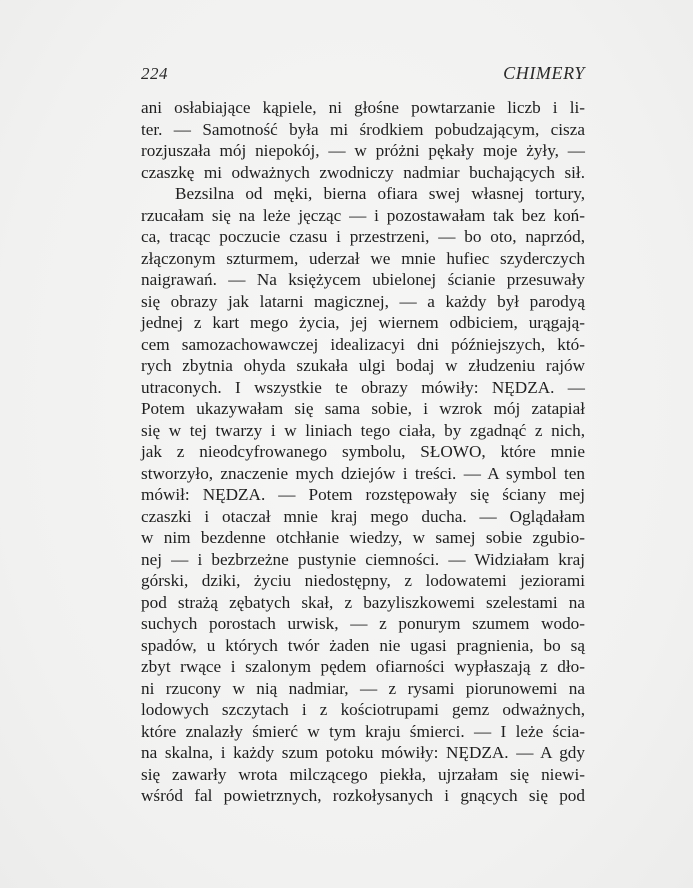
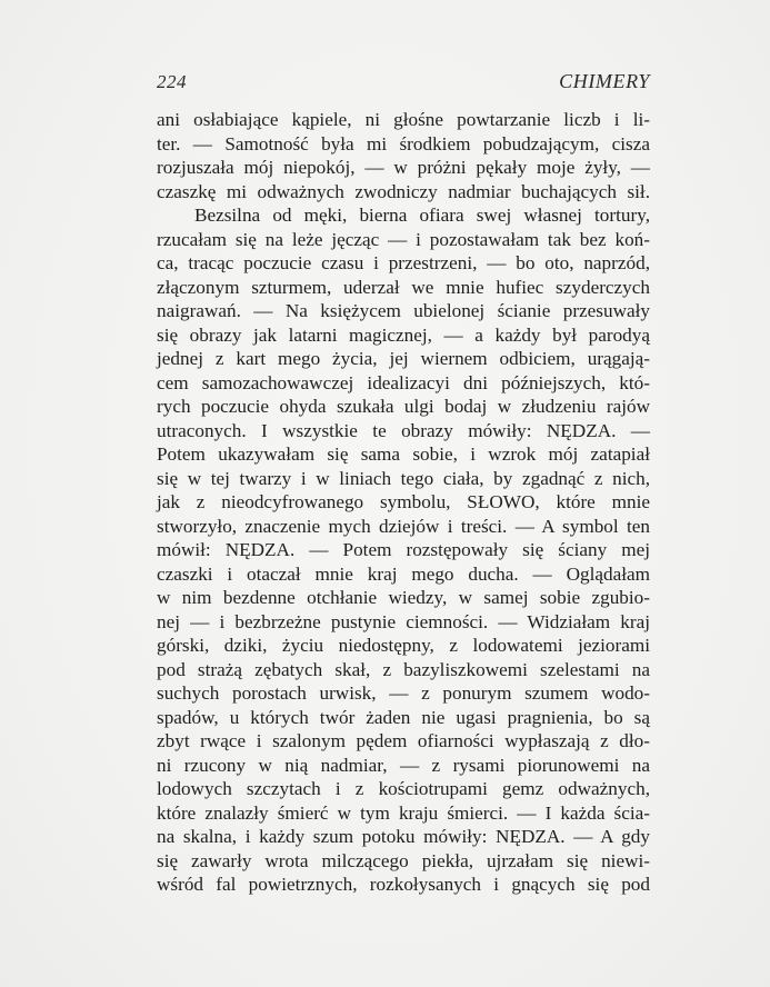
  224
  CHIMERY
  ani osłabiające kąpiele, ni głośne powtarzanie liczb i li-
  ter. — Samotność była mi środkiem pobudzającym, cisza
  rozjuszała mój niepokój, — w próżni pękały moje żyły, —
  czaszkę mi odważnych zwodniczy nadmiar buchających sił.
  Bezsilna od męki, bierna ofiara swej własnej tortury,
  rzucałam się na leże jęcząc — i pozostawałam tak bez koń-
  ca, tracąc poczucie czasu i przestrzeni, — bo oto, naprzód,
  złączonym szturmem, uderzał we mnie hufiec szyderczych
  naigrawań. — Na księżycem ubielonej ścianie przesuwały
  się obrazy jak latarni magicznej, — a każdy był parodyą
  jednej z kart mego życia, jej wiernem odbiciem, urągają-
  cem samozachowawczej idealizacyi dni późniejszych, któ-
- rych zbytnia ohyda szukała ulgi bodaj w złudzeniu rajów
+ rych poczucie ohyda szukała ulgi bodaj w złudzeniu rajów
  utraconych. I wszystkie te obrazy mówiły: NĘDZA. —
  Potem ukazywałam się sama sobie, i wzrok mój zatapiał
  się w tej twarzy i w liniach tego ciała, by zgadnąć z nich,
  jak z nieodcyfrowanego symbolu, SŁOWO, które mnie
  stworzyło, znaczenie mych dziejów i treści. — A symbol ten
  mówił: NĘDZA. — Potem rozstępowały się ściany mej
  czaszki i otaczał mnie kraj mego ducha. — Oglądałam
  w nim bezdenne otchłanie wiedzy, w samej sobie zgubio-
  nej — i bezbrzeżne pustynie ciemności. — Widziałam kraj
  górski, dziki, życiu niedostępny, z lodowatemi jeziorami
  pod strażą zębatych skał, z bazyliszkowemi szelestami na
  suchych porostach urwisk, — z ponurym szumem wodo-
  spadów, u których twór żaden nie ugasi pragnienia, bo są
  zbyt rwące i szalonym pędem ofiarności wypłaszają z dło-
  ni rzucony w nią nadmiar, — z rysami piorunowemi na
  lodowych szczytach i z kościotrupami gemz odważnych,
- które znalazły śmierć w tym kraju śmierci. — I leże ścia-
+ które znalazły śmierć w tym kraju śmierci. — I każda ścia-
  na skalna, i każdy szum potoku mówiły: NĘDZA. — A gdy
  się zawarły wrota milczącego piekła, ujrzałam się niewi-
  wśród fal powietrznych, rozkołysanych i gnących się pod
